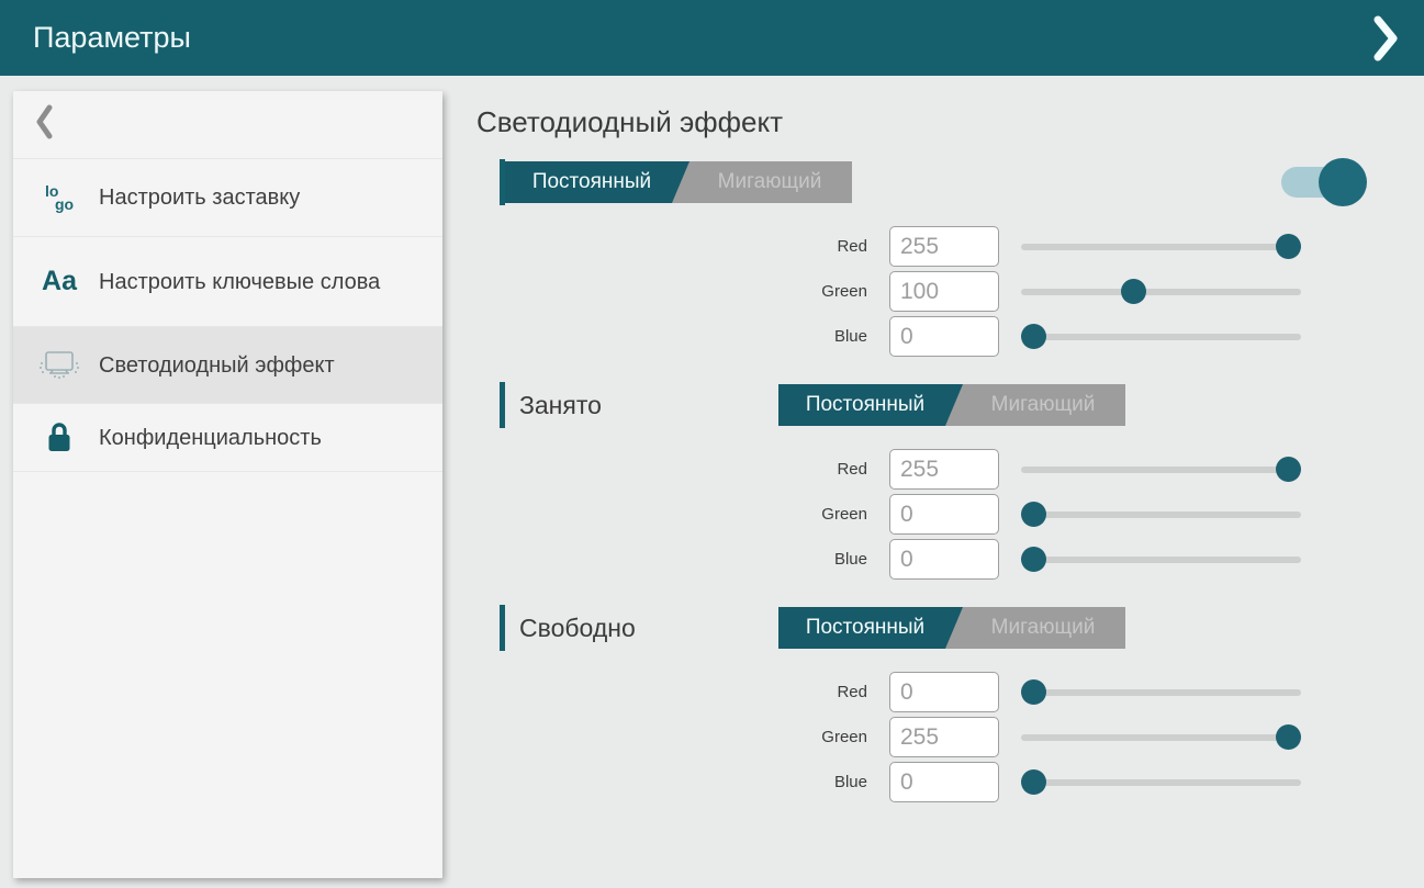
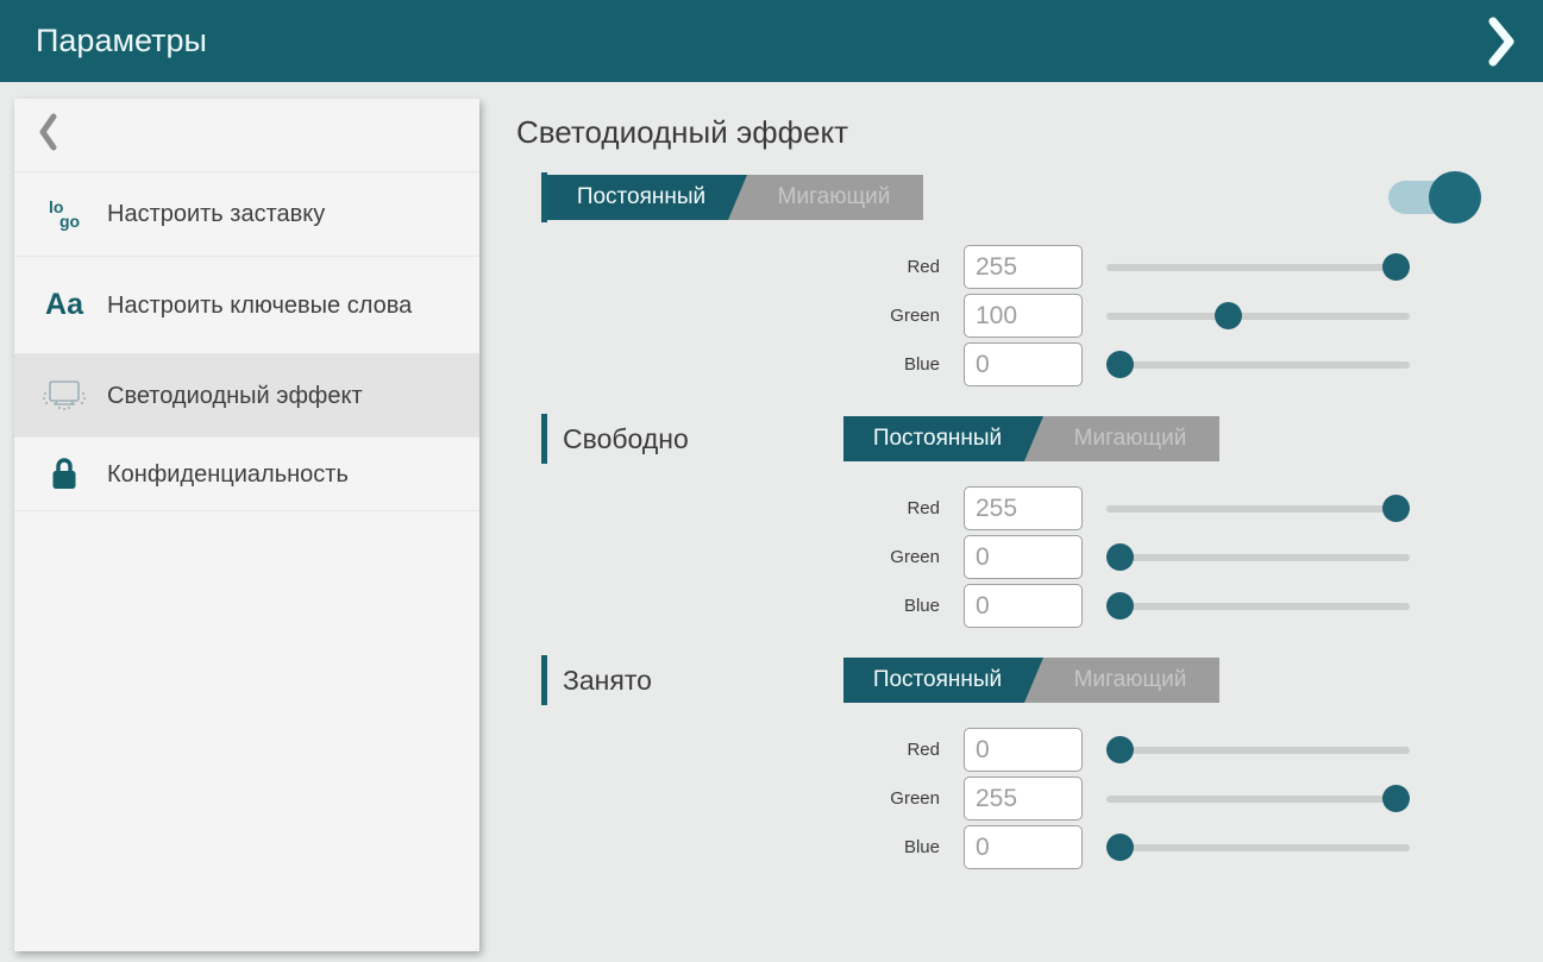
  Параметры
  lo
  go
  Настроить заставку
  Aa
  Настроить ключевые слова
  Светодиодный эффект
  Конфиденциальность
  Светодиодный эффект
  Постоянный
  Мигающий
  Red
  255
  Green
  100
  Blue
  0
- Занято
+ Свободно
  Постоянный
  Мигающий
  Red
  255
  Green
  0
  Blue
  0
- Свободно
+ Занято
  Постоянный
  Мигающий
  Red
  0
  Green
  255
  Blue
  0
